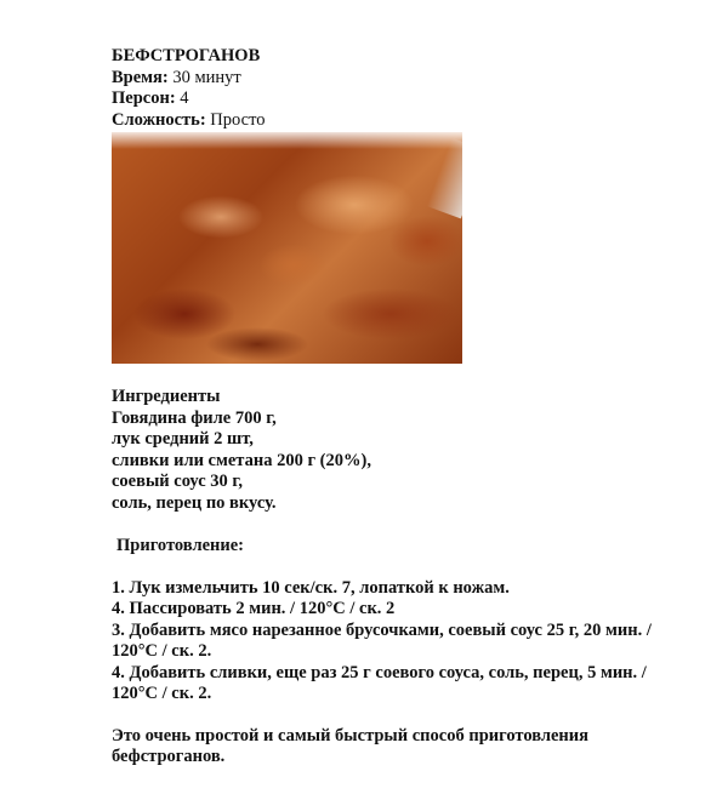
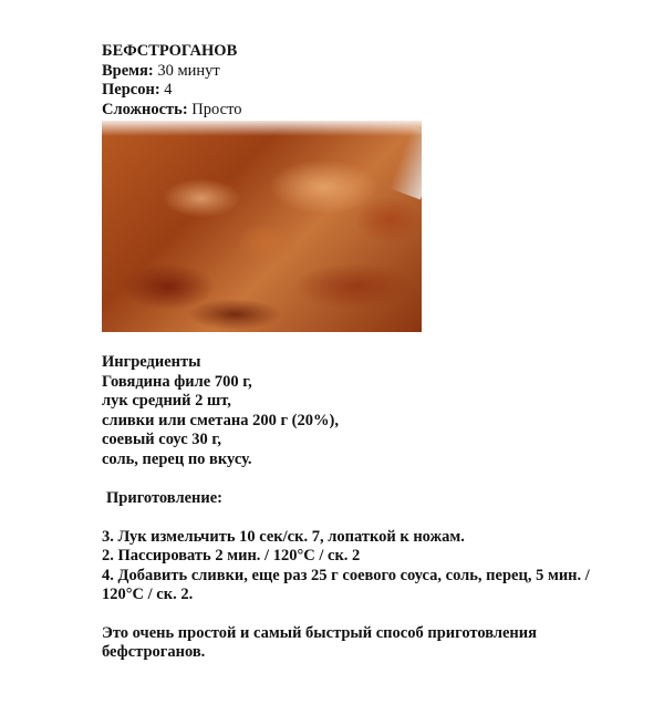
  БЕФСТРОГАНОВ
  Время: 30 минут
  Персон: 4
  Сложность: Просто
  Ингредиенты
  Говядина филе 700 г,
  лук средний 2 шт,
  сливки или сметана 200 г (20%),
  соевый соус 30 г,
  соль, перец по вкусу.
  Приготовление:
- 1. Лук измельчить 10 сек/ск. 7, лопаткой к ножам.
+ 3. Лук измельчить 10 сек/ск. 7, лопаткой к ножам.
- 4. Пассировать 2 мин. / 120°C / ск. 2
+ 2. Пассировать 2 мин. / 120°C / ск. 2
- 3. Добавить мясо нарезанное брусочками, соевый соус 25 г, 20 мин. / 120°C / ск. 2.
  4. Добавить сливки, еще раз 25 г соевого соуса, соль, перец, 5 мин. / 120°C / ск. 2.
  Это очень простой и самый быстрый способ приготовления бефстроганов.
